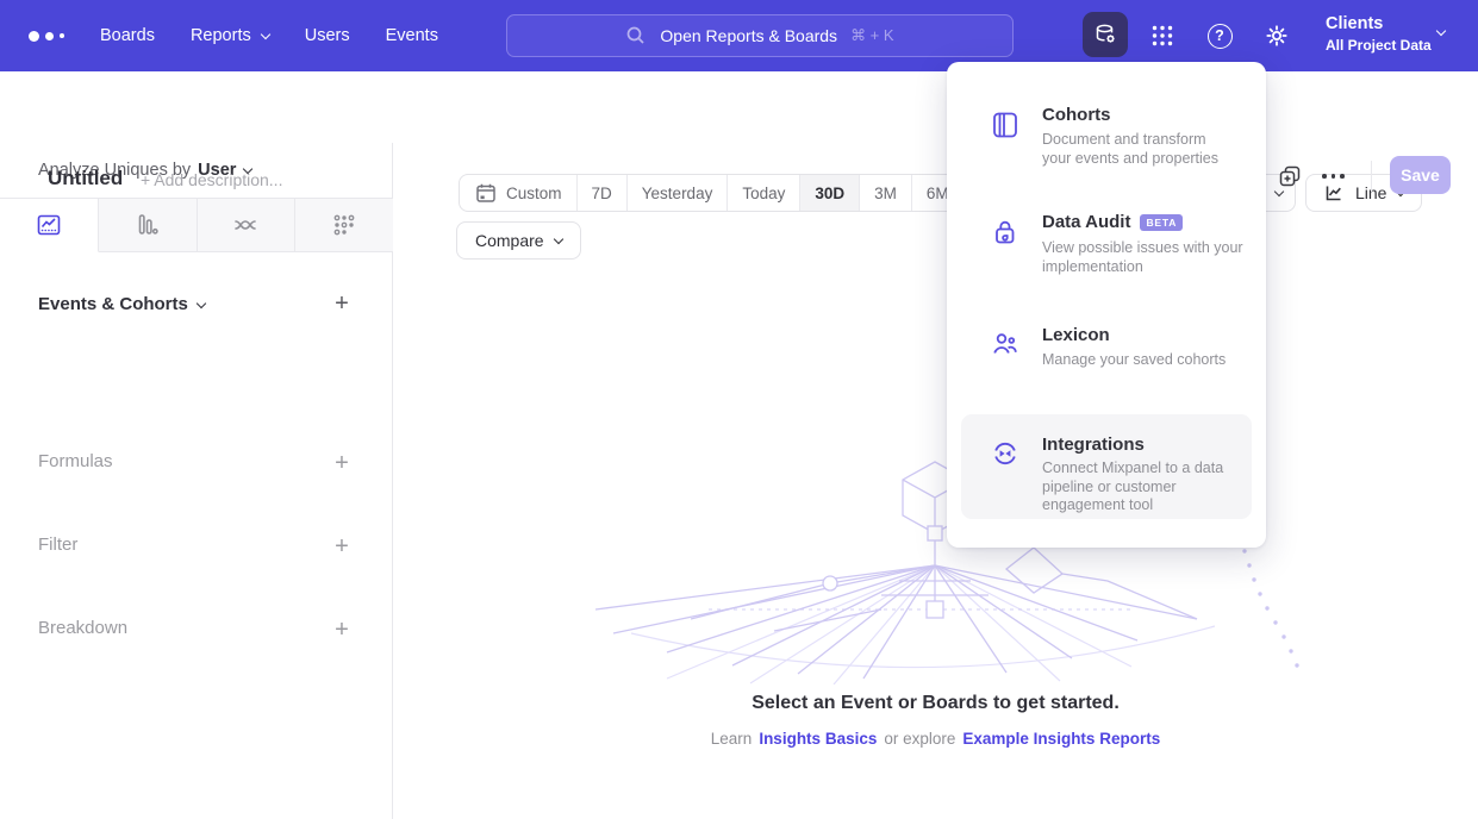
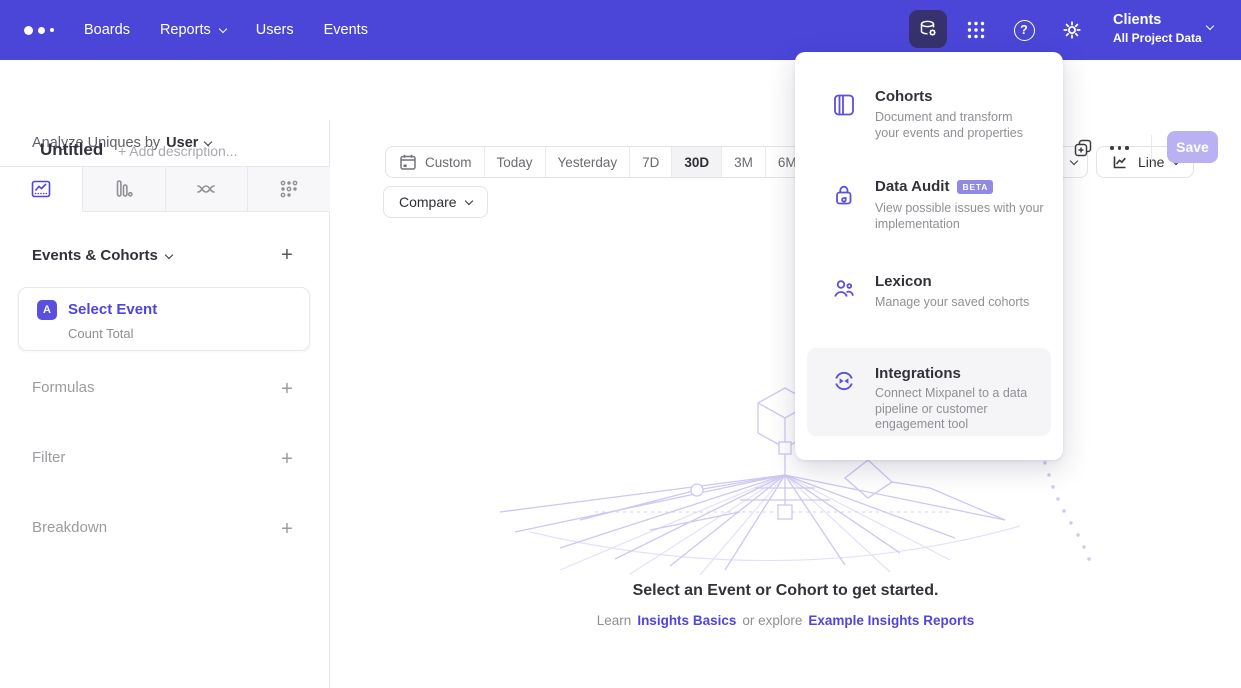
  Custom
- 7D
+ Today
  Yesterday
- Today
+ 7D
  30D
  3M
  6M
  Line
  Compare
- Select an Event or Boards to get started.
+ Select an Event or Cohort to get started.
  Learn Insights Basics or explore Example Insights Reports
  Boards
  Reports
  Users
  Events
- Open Reports & Boards
- ⌘ + K
  ?
  Clients
  All Project Data
  Untitled
  + Add description...
  Save
  Analyze Uniques by
  User
  Events & Cohorts
  +
+ A
+ Select Event
+ Count Total
  Formulas
  +
  Filter
  +
  Breakdown
  +
  Cohorts
  Document and transform your events and properties
  Data Audit
  BETA
  View possible issues with your implementation
  Lexicon
  Manage your saved cohorts
  Integrations
  Connect Mixpanel to a data pipeline or customer engagement tool
